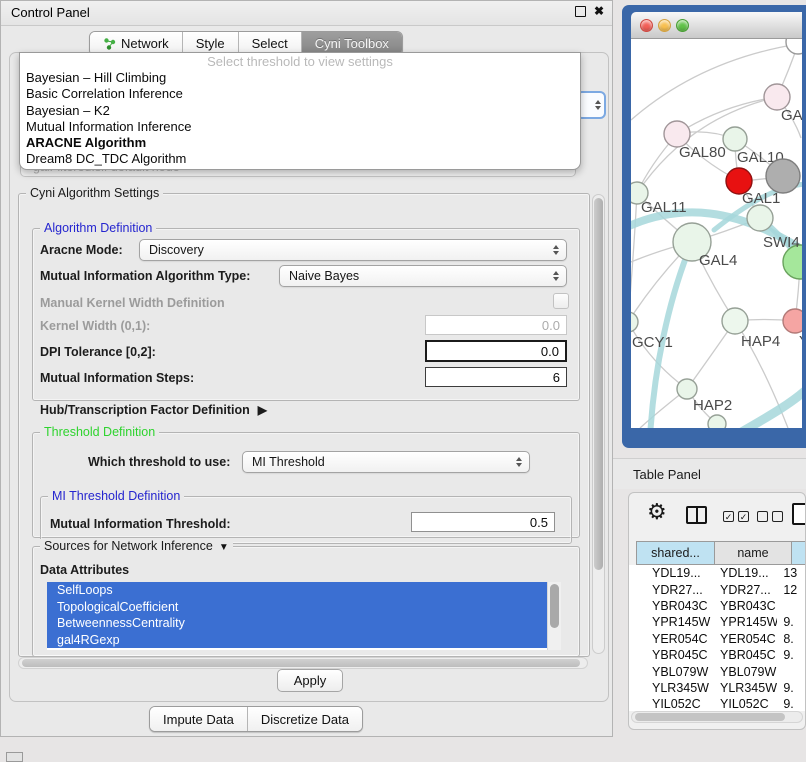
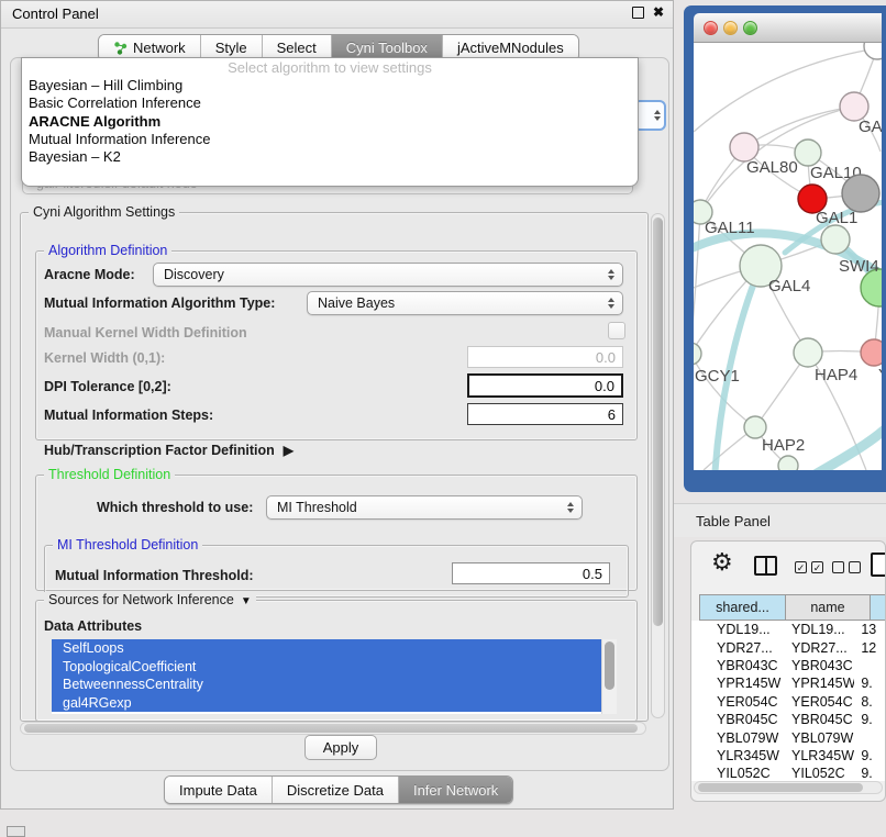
  Control Panel
  ✖
  Network
  Style
  Select
  Cyni Toolbox
+ jActiveMNodules
  Cyni Algorithm Settings
  Algorithm Definition
  Aracne Mode:
  Discovery
  Mutual Information Algorithm Type:
  Naive Bayes
  Manual Kernel Width Definition
  Kernel Width (0,1):
  0.0
  DPI Tolerance [0,2]:
  0.0
  Mutual Information Steps:
  6
  Hub/Transcription Factor Definition ▶
  Threshold Definition
  Which threshold to use:
  MI Threshold
  MI Threshold Definition
  Mutual Information Threshold:
  0.5
  Sources for Network Inference ▼
  Data Attributes
  SelfLoops
  TopologicalCoefficient
  BetweennessCentrality
  gal4RGexp
- Select threshold to view settings
+ Select algorithm to view settings
  Bayesian – Hill Climbing
  Basic Correlation Inference
- Bayesian – K2
+ ARACNE Algorithm
  Mutual Information Inference
- ARACNE Algorithm
+ Bayesian – K2
- Dream8 DC_TDC Algorithm
  Apply
  Impute Data
  Discretize Data
+ Infer Network
  GAL80
  GAL10
  GAL1
  GAL11
  SWI4
  GAL4
  GCY1
  HAP4
  HAP2
  Table Panel
  ⚙
  ✓
  ✓
  shared...
  name
  YDL19...
  YDL19...
  13
  YDR27...
  YDR27...
  12
  YBR043C
  YBR043C
  YPR145W
  YPR145W
  9.
  YER054C
  YER054C
  8.
  YBR045C
  YBR045C
  9.
  YBL079W
  YBL079W
  YLR345W
  YLR345W
  9.
  YIL052C
  YIL052C
  9.
